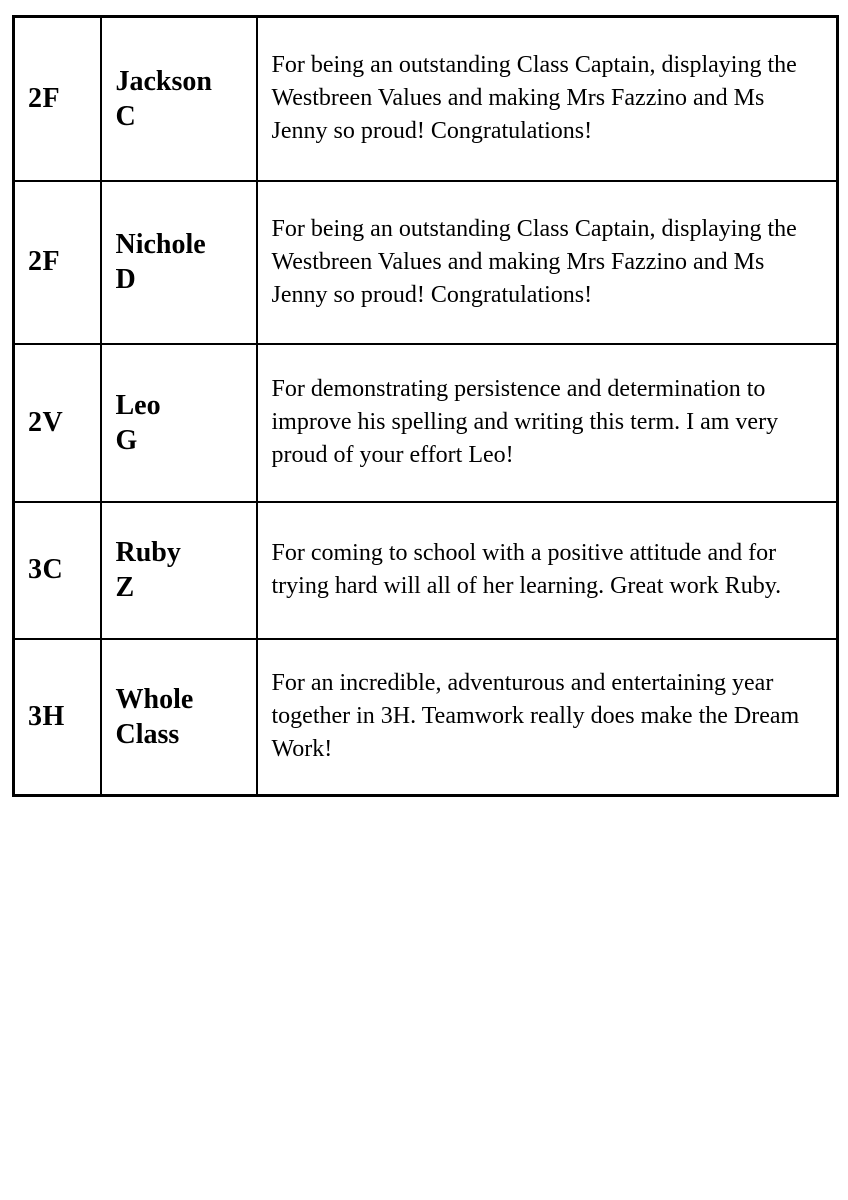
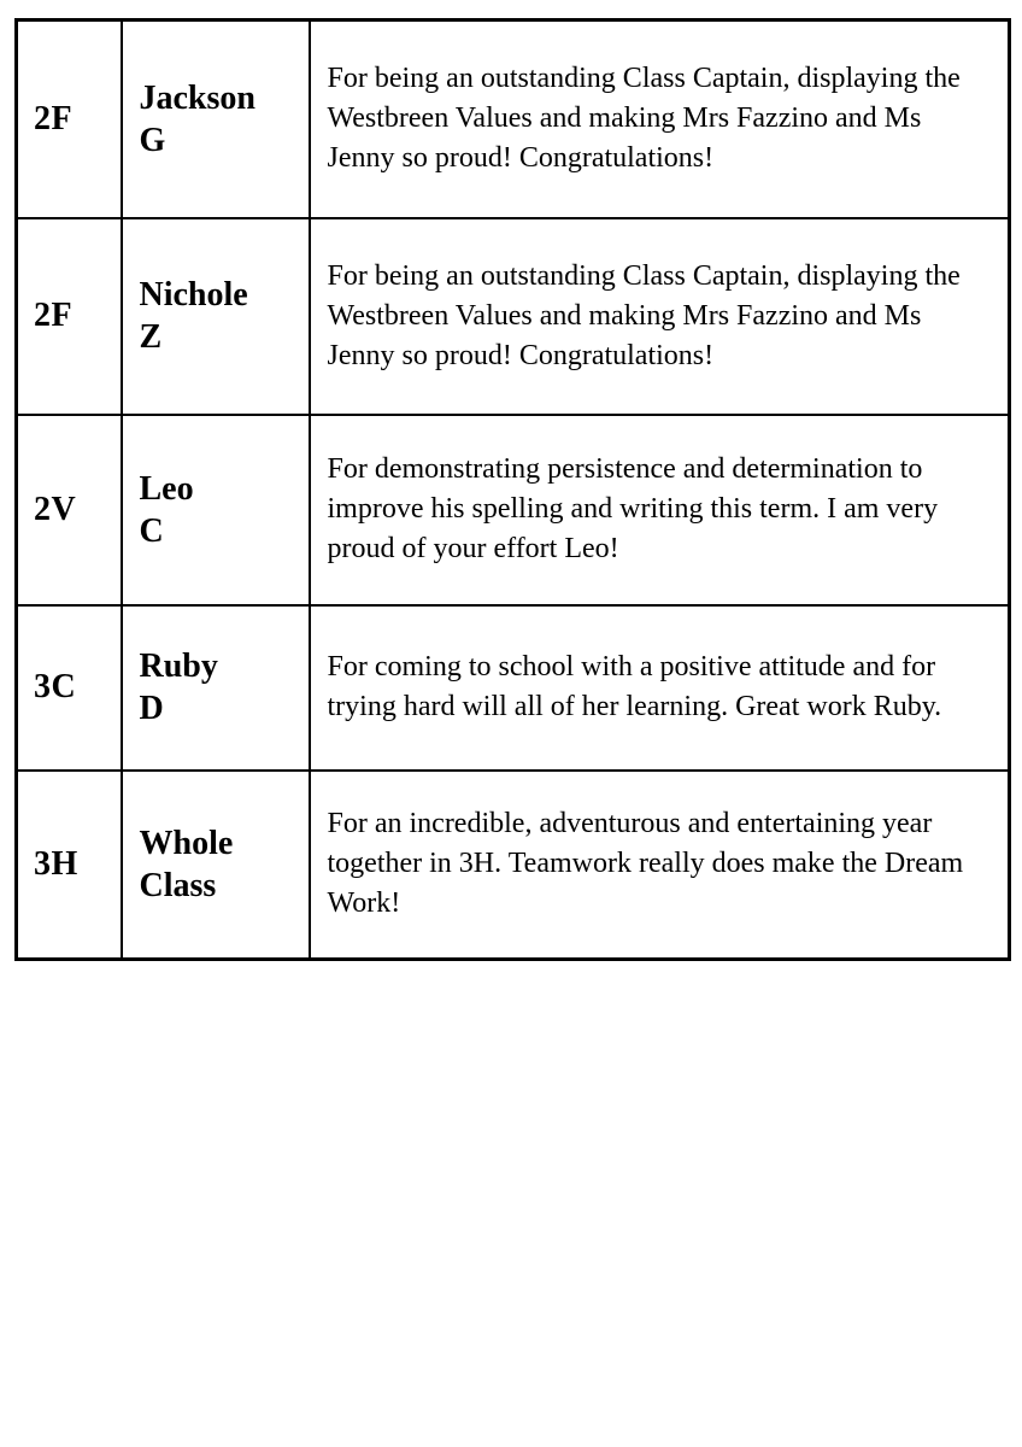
- 2F	Jackson C	For being an outstanding Class Captain, displaying the Westbreen Values and making Mrs Fazzino and Ms Jenny so proud! Congratulations!
+ 2F	Jackson G	For being an outstanding Class Captain, displaying the Westbreen Values and making Mrs Fazzino and Ms Jenny so proud! Congratulations!
- 2F	Nichole D	For being an outstanding Class Captain, displaying the Westbreen Values and making Mrs Fazzino and Ms Jenny so proud! Congratulations!
+ 2F	Nichole Z	For being an outstanding Class Captain, displaying the Westbreen Values and making Mrs Fazzino and Ms Jenny so proud! Congratulations!
- 2V	Leo G	For demonstrating persistence and determination to improve his spelling and writing this term. I am very proud of your effort Leo!
+ 2V	Leo C	For demonstrating persistence and determination to improve his spelling and writing this term. I am very proud of your effort Leo!
- 3C	Ruby Z	For coming to school with a positive attitude and for trying hard will all of her learning. Great work Ruby.
+ 3C	Ruby D	For coming to school with a positive attitude and for trying hard will all of her learning. Great work Ruby.
  3H	Whole Class	For an incredible, adventurous and entertaining year together in 3H. Teamwork really does make the Dream Work!
